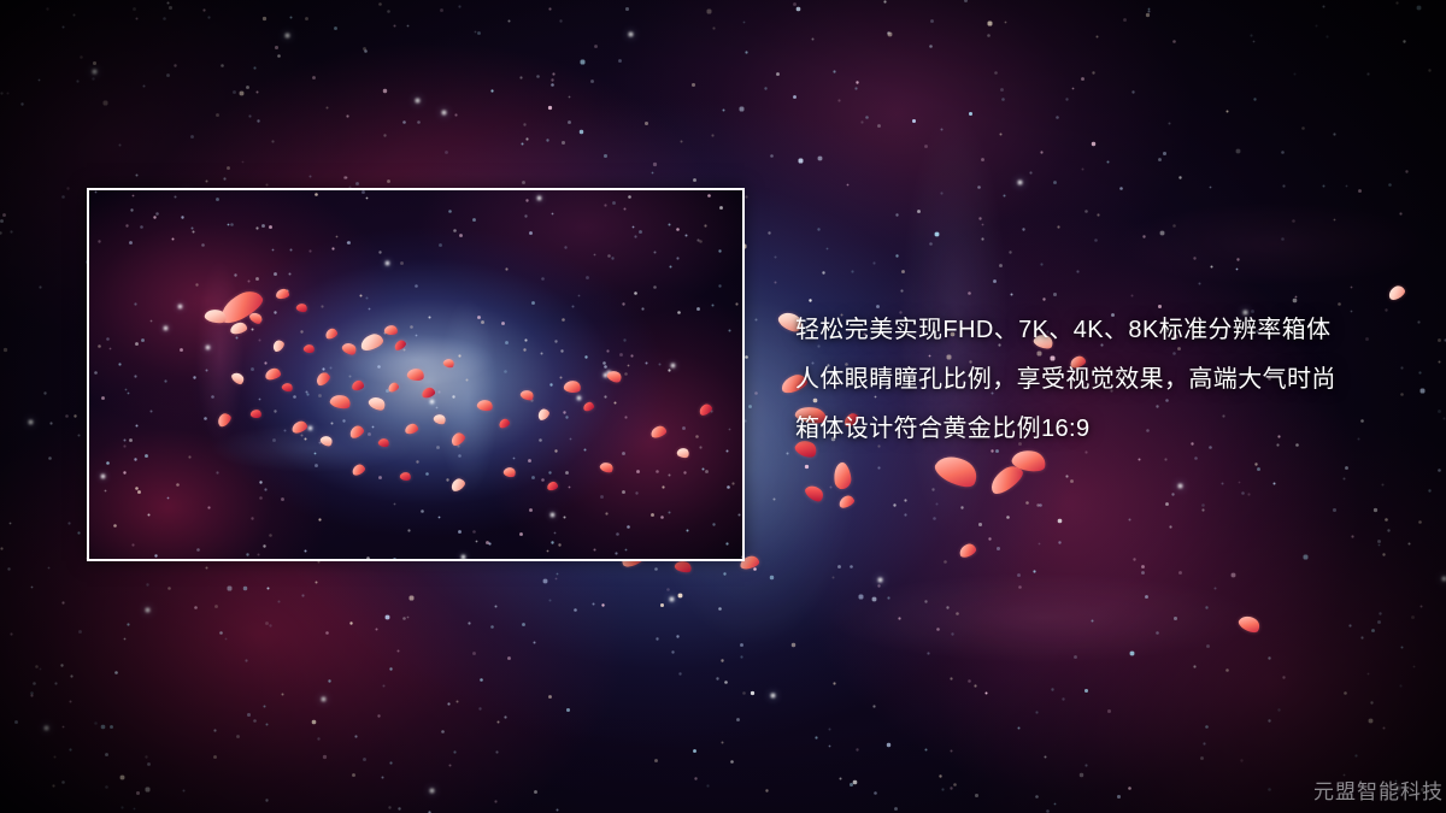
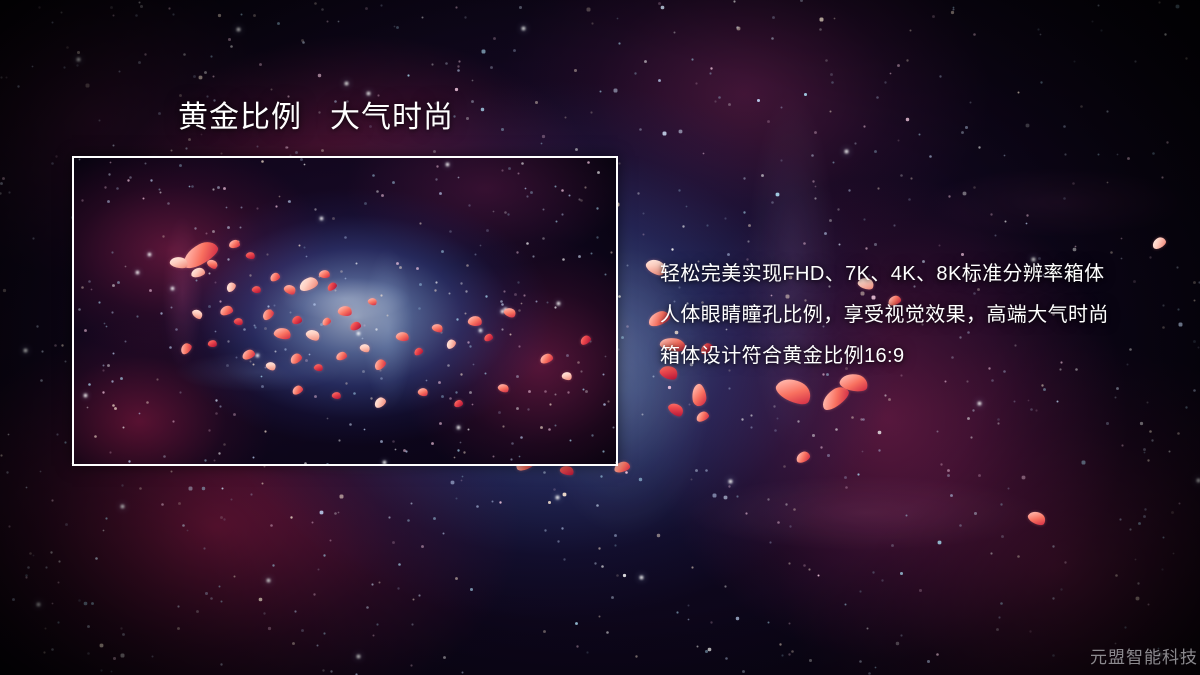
+ 黄金比例 大气时尚
  轻松完美实现FHD、7K、4K、8K标准分辨率箱体
  人体眼睛瞳孔比例，享受视觉效果，高端大气时尚
  箱体设计符合黄金比例16:9
  元盟智能科技
